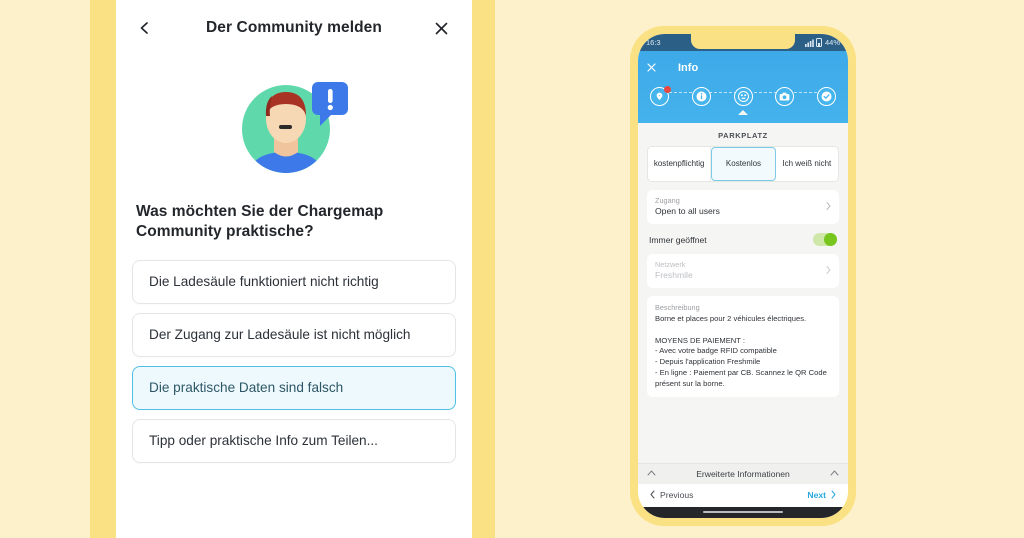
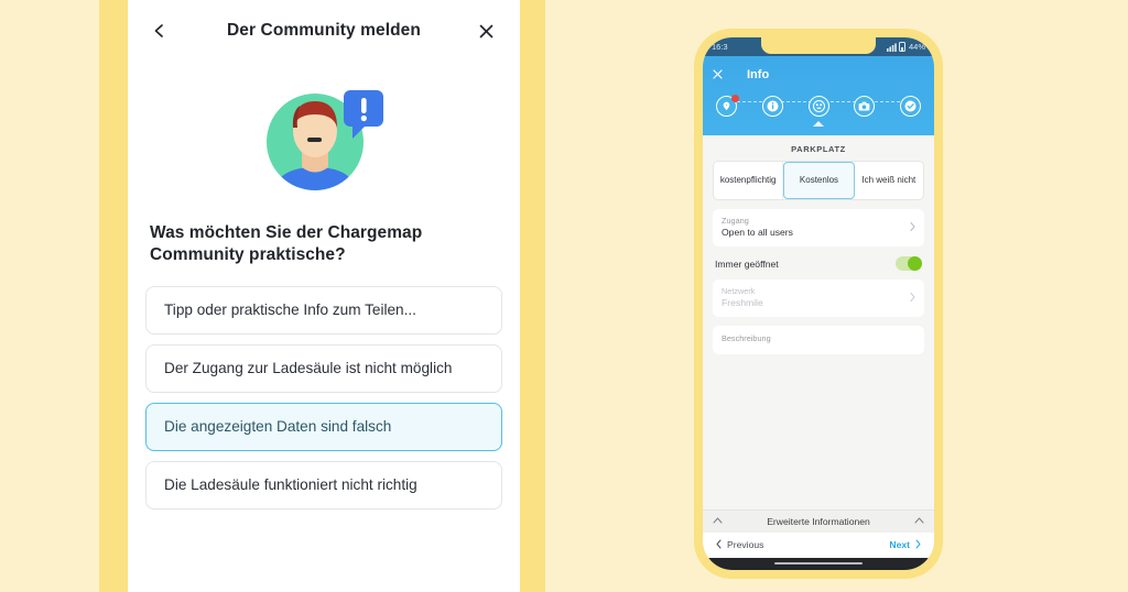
  Der Community melden
  Was möchten Sie der Chargemap Community praktische?
- Die Ladesäule funktioniert nicht richtig
+ Tipp oder praktische Info zum Teilen...
  Der Zugang zur Ladesäule ist nicht möglich
- Die praktische Daten sind falsch
+ Die angezeigten Daten sind falsch
- Tipp oder praktische Info zum Teilen...
+ Die Ladesäule funktioniert nicht richtig
  16:3
  44%
  Info
  PARKPLATZ
  kostenpflichtig
  Kostenlos
  Ich weiß nicht
  Zugang
  Open to all users
  Immer geöffnet
  Netzwerk
  Freshmile
  Beschreibung
- Borne et places pour 2 véhicules électriques.
- MOYENS DE PAIEMENT :
- - Avec votre badge RFID compatible
- - Depuis l'application Freshmile
- - En ligne : Paiement par CB. Scannez le QR Code présent sur la borne.
  Erweiterte Informationen
  Previous
  Next
